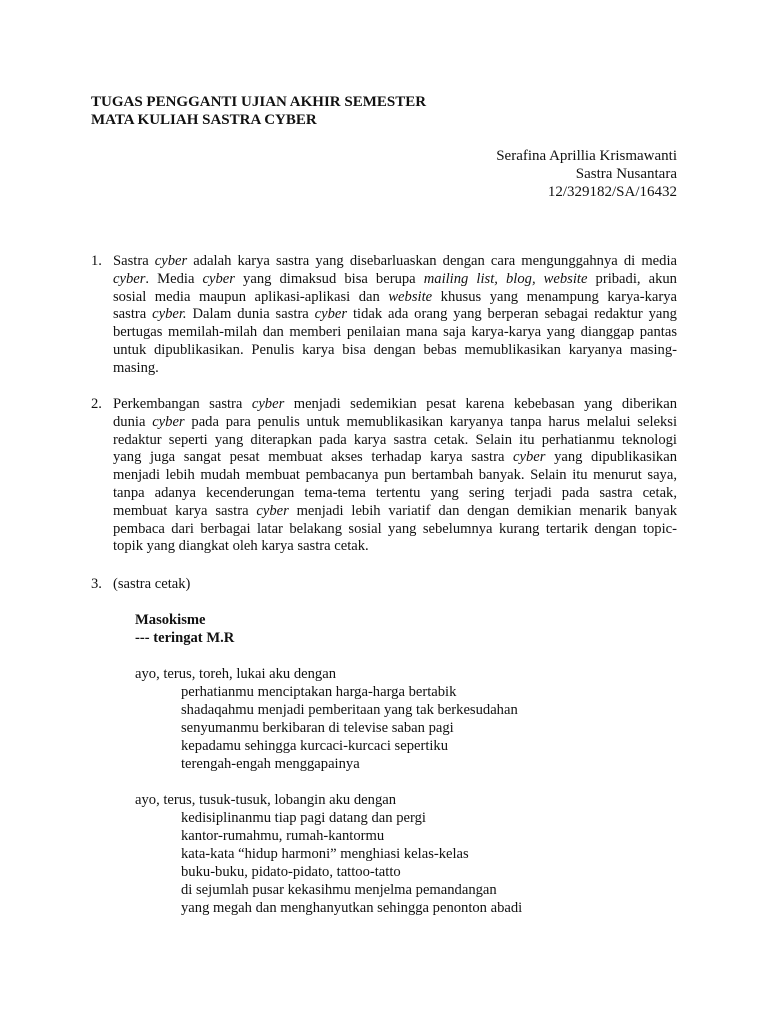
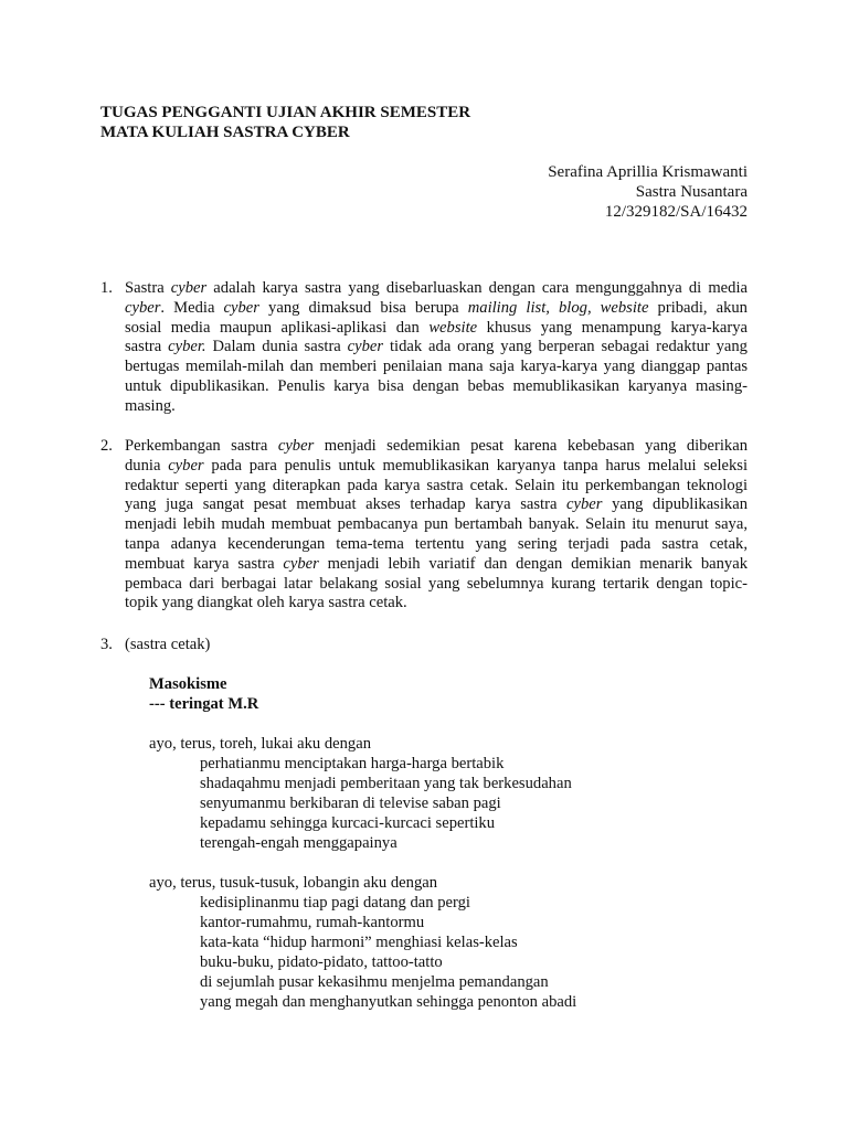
  TUGAS PENGGANTI UJIAN AKHIR SEMESTER
  MATA KULIAH SASTRA CYBER
  Serafina Aprillia Krismawanti
  Sastra Nusantara
  12/329182/SA/16432
  1.
  Sastra cyber adalah karya sastra yang disebarluaskan dengan cara mengunggahnya di media
  cyber. Media cyber yang dimaksud bisa berupa mailing list, blog, website pribadi, akun
  sosial media maupun aplikasi-aplikasi dan website khusus yang menampung karya-karya
  sastra cyber. Dalam dunia sastra cyber tidak ada orang yang berperan sebagai redaktur yang
  bertugas memilah-milah dan memberi penilaian mana saja karya-karya yang dianggap pantas
  untuk dipublikasikan. Penulis karya bisa dengan bebas memublikasikan karyanya masing-
  masing.
  2.
  Perkembangan sastra cyber menjadi sedemikian pesat karena kebebasan yang diberikan
  dunia cyber pada para penulis untuk memublikasikan karyanya tanpa harus melalui seleksi
- redaktur seperti yang diterapkan pada karya sastra cetak. Selain itu perhatianmu teknologi
+ redaktur seperti yang diterapkan pada karya sastra cetak. Selain itu perkembangan teknologi
  yang juga sangat pesat membuat akses terhadap karya sastra cyber yang dipublikasikan
  menjadi lebih mudah membuat pembacanya pun bertambah banyak. Selain itu menurut saya,
  tanpa adanya kecenderungan tema-tema tertentu yang sering terjadi pada sastra cetak,
  membuat karya sastra cyber menjadi lebih variatif dan dengan demikian menarik banyak
  pembaca dari berbagai latar belakang sosial yang sebelumnya kurang tertarik dengan topic-
  topik yang diangkat oleh karya sastra cetak.
  3.
  (sastra cetak)
  Masokisme
  --- teringat M.R
  ayo, terus, toreh, lukai aku dengan
  perhatianmu menciptakan harga-harga bertabik
  shadaqahmu menjadi pemberitaan yang tak berkesudahan
  senyumanmu berkibaran di televise saban pagi
  kepadamu sehingga kurcaci-kurcaci sepertiku
  terengah-engah menggapainya
  ayo, terus, tusuk-tusuk, lobangin aku dengan
  kedisiplinanmu tiap pagi datang dan pergi
  kantor-rumahmu, rumah-kantormu
  kata-kata “hidup harmoni” menghiasi kelas-kelas
  buku-buku, pidato-pidato, tattoo-tatto
  di sejumlah pusar kekasihmu menjelma pemandangan
  yang megah dan menghanyutkan sehingga penonton abadi
